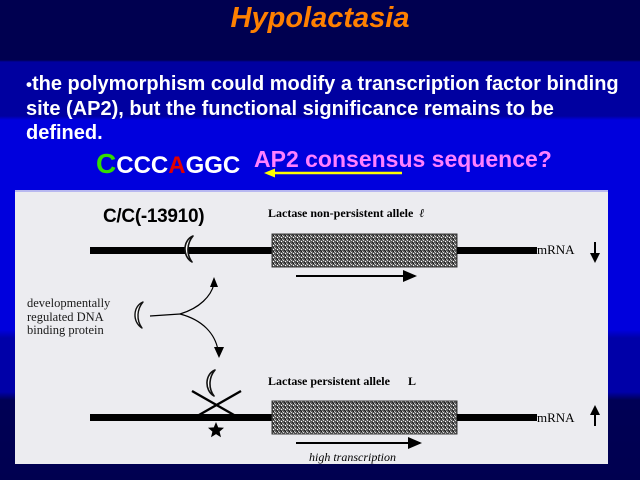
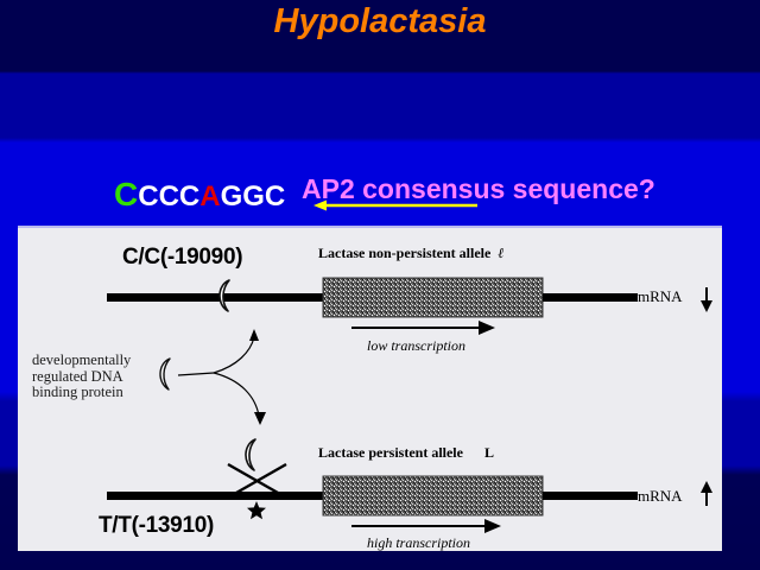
  Hypolactasia
- •the polymorphism could modify a transcription factor binding site (AP2), but the functional significance remains to be defined.
  CCCCAGGC
  AP2 consensus sequence?
- C/C(-13910)
+ C/C(-19090)
  Lactase non-persistent allele ℓ
+ low transcription
  mRNA
  developmentally
  regulated DNA
  binding protein
  Lactase persistent allele L
  high transcription
  mRNA
+ T/T(-13910)
